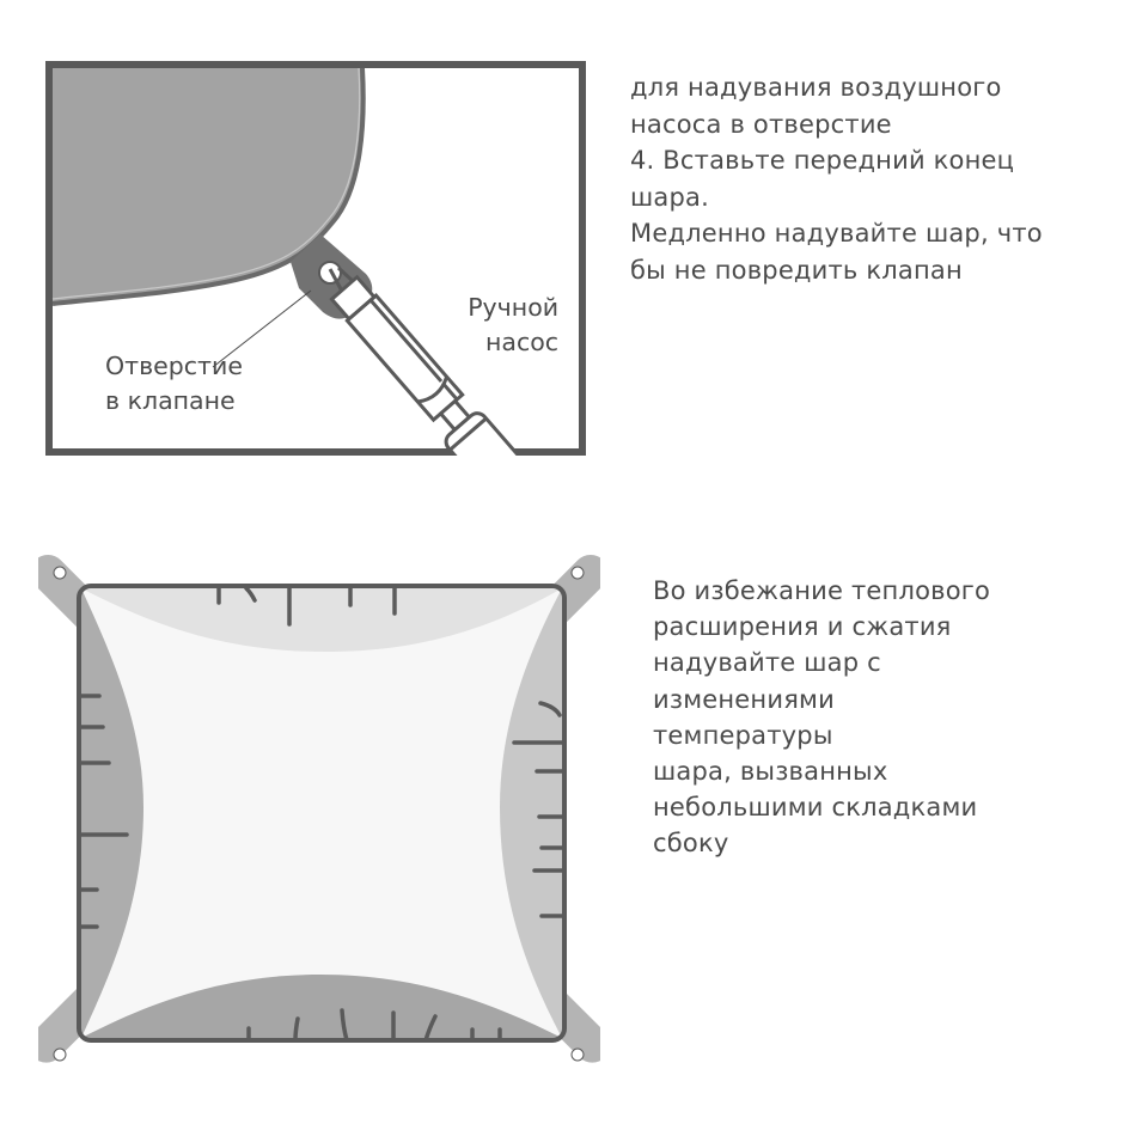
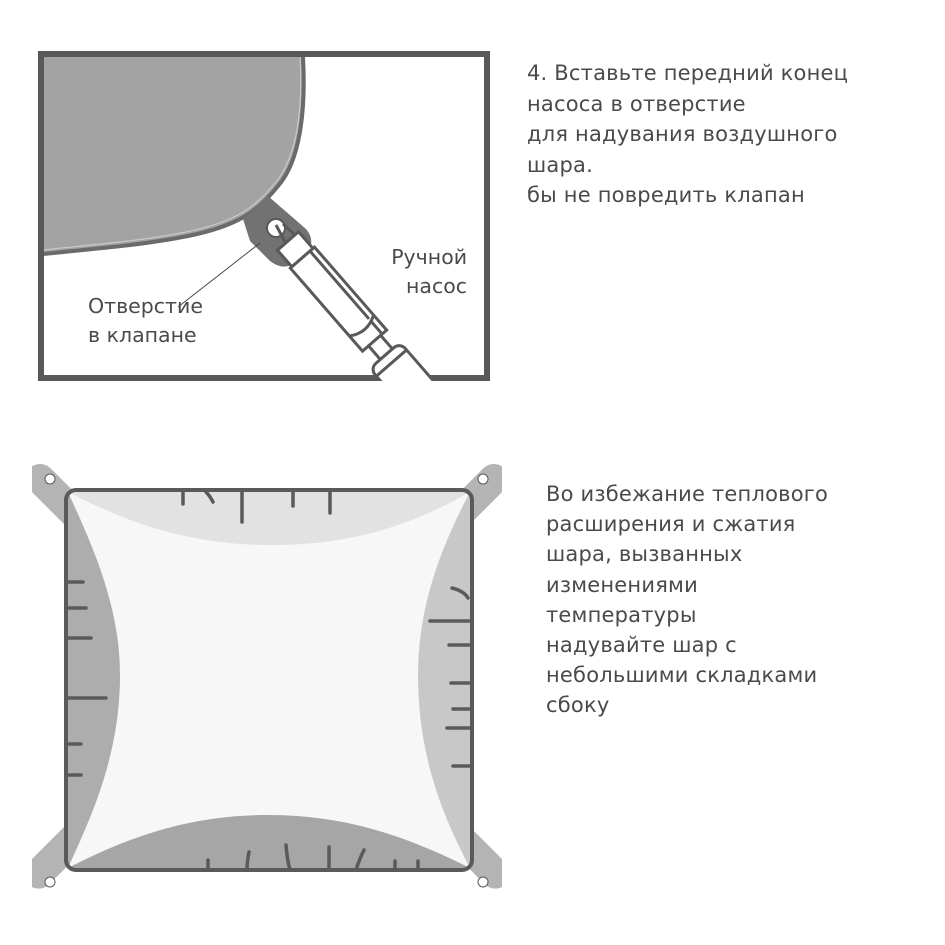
  Отверстие
  в клапане
  Ручной
  насос
- для надувания воздушного
+ 4. Вставьте передний конец
  насоса в отверстие
- 4. Вставьте передний конец
+ для надувания воздушного
  шара.
- Медленно надувайте шар, что
  бы не повредить клапан
  Во избежание теплового
  расширения и сжатия
- надувайте шар с
+ шара, вызванных
  изменениями
  температуры
- шара, вызванных
+ надувайте шар с
  небольшими складками
  сбоку
